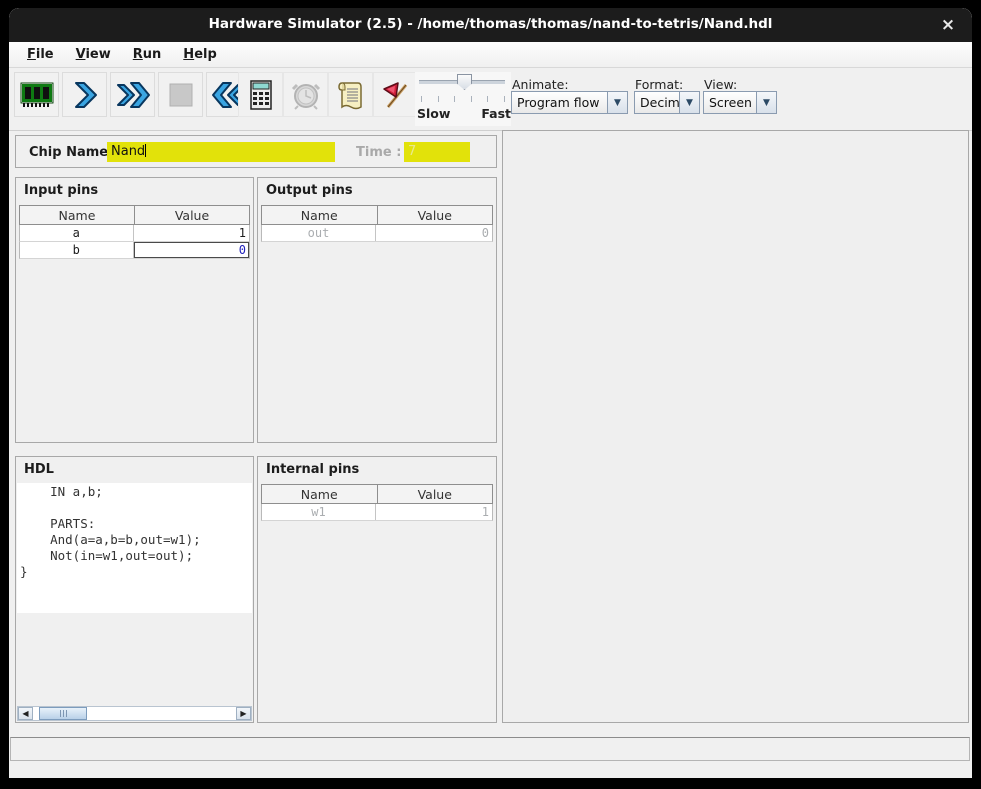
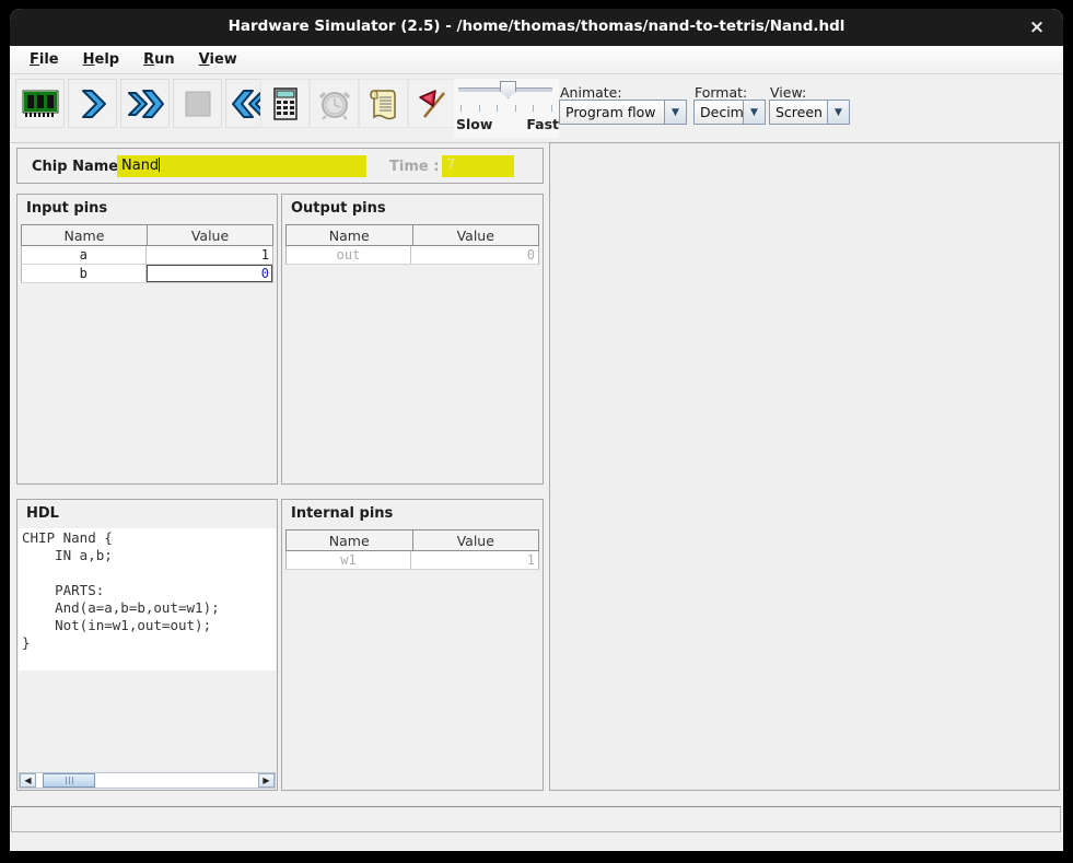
  Hardware Simulator (2.5) - /home/thomas/thomas/nand-to-tetris/Nand.hdl
  ×
  File
- View
+ Help
  Run
- Help
+ View
  Slow
  Fast
  Animate:
  Program flow
  ▼
  Format:
  Decim
  ▼
  View:
  Screen
  ▼
  Chip Name
  Nand
  Time :
  7
  Input pins
  Name
  Value
  a
  1
  b
  0
  Output pins
  Name
  Value
  out
  0
  HDL
+ CHIP Nand {
  IN a,b;
  PARTS:
  And(a=a,b=b,out=w1);
  Not(in=w1,out=out);
  }
  ◀
  ▶
  Internal pins
  Name
  Value
  w1
  1
